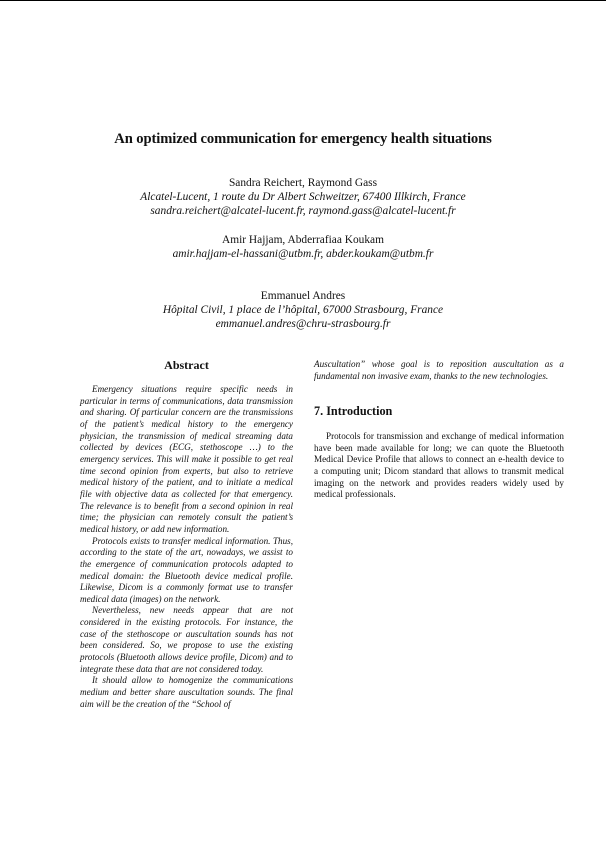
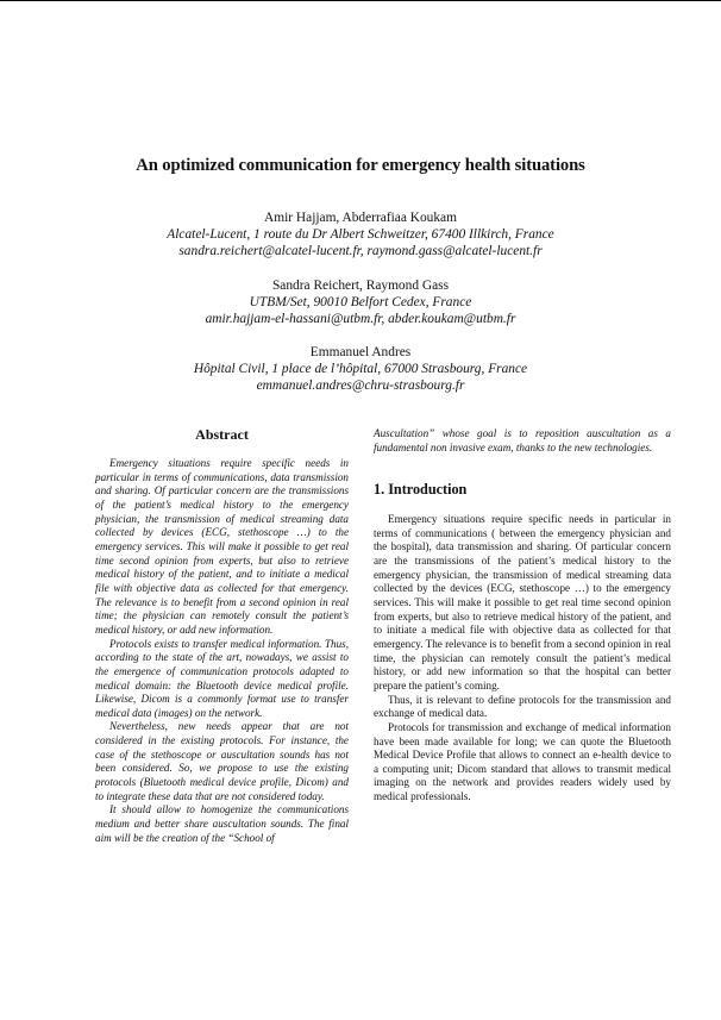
  An optimized communication for emergency health situations
- Sandra Reichert, Raymond Gass
+ Amir Hajjam, Abderrafiaa Koukam
  Alcatel-Lucent, 1 route du Dr Albert Schweitzer, 67400 Illkirch, France
  sandra.reichert@alcatel-lucent.fr, raymond.gass@alcatel-lucent.fr
- Amir Hajjam, Abderrafiaa Koukam
+ Sandra Reichert, Raymond Gass
+ UTBM/Set, 90010 Belfort Cedex, France
  amir.hajjam-el-hassani@utbm.fr, abder.koukam@utbm.fr
  Emmanuel Andres
  Hôpital Civil, 1 place de l’hôpital, 67000 Strasbourg, France
  emmanuel.andres@chru-strasbourg.fr
  Abstract
  Emergency situations require specific needs in particular in terms of communications, data transmission and sharing. Of particular concern are the transmissions of the patient’s medical history to the emergency physician, the transmission of medical streaming data collected by devices (ECG, stethoscope …) to the emergency services. This will make it possible to get real time second opinion from experts, but also to retrieve medical history of the patient, and to initiate a medical file with objective data as collected for that emergency. The relevance is to benefit from a second opinion in real time; the physician can remotely consult the patient’s medical history, or add new information.
  Protocols exists to transfer medical information. Thus, according to the state of the art, nowadays, we assist to the emergence of communication protocols adapted to medical domain: the Bluetooth device medical profile. Likewise, Dicom is a commonly format use to transfer medical data (images) on the network.
- Nevertheless, new needs appear that are not considered in the existing protocols. For instance, the case of the stethoscope or auscultation sounds has not been considered. So, we propose to use the existing protocols (Bluetooth allows device profile, Dicom) and to integrate these data that are not considered today.
+ Nevertheless, new needs appear that are not considered in the existing protocols. For instance, the case of the stethoscope or auscultation sounds has not been considered. So, we propose to use the existing protocols (Bluetooth medical device profile, Dicom) and to integrate these data that are not considered today.
  It should allow to homogenize the communications medium and better share auscultation sounds. The final aim will be the creation of the “School of
  Auscultation” whose goal is to reposition auscultation as a fundamental non invasive exam, thanks to the new technologies.
- 7. Introduction
+ 1. Introduction
+ Emergency situations require specific needs in particular in terms of communications ( between the emergency physician and the hospital), data transmission and sharing. Of particular concern are the transmissions of the patient’s medical history to the emergency physician, the transmission of medical streaming data collected by the devices (ECG, stethoscope …) to the emergency services. This will make it possible to get real time second opinion from experts, but also to retrieve medical history of the patient, and to initiate a medical file with objective data as collected for that emergency. The relevance is to benefit from a second opinion in real time, the physician can remotely consult the patient’s medical history, or add new information so that the hospital can better prepare the patient’s coming.
+ Thus, it is relevant to define protocols for the transmission and exchange of medical data.
  Protocols for transmission and exchange of medical information have been made available for long; we can quote the Bluetooth Medical Device Profile that allows to connect an e-health device to a computing unit; Dicom standard that allows to transmit medical imaging on the network and provides readers widely used by medical professionals.
